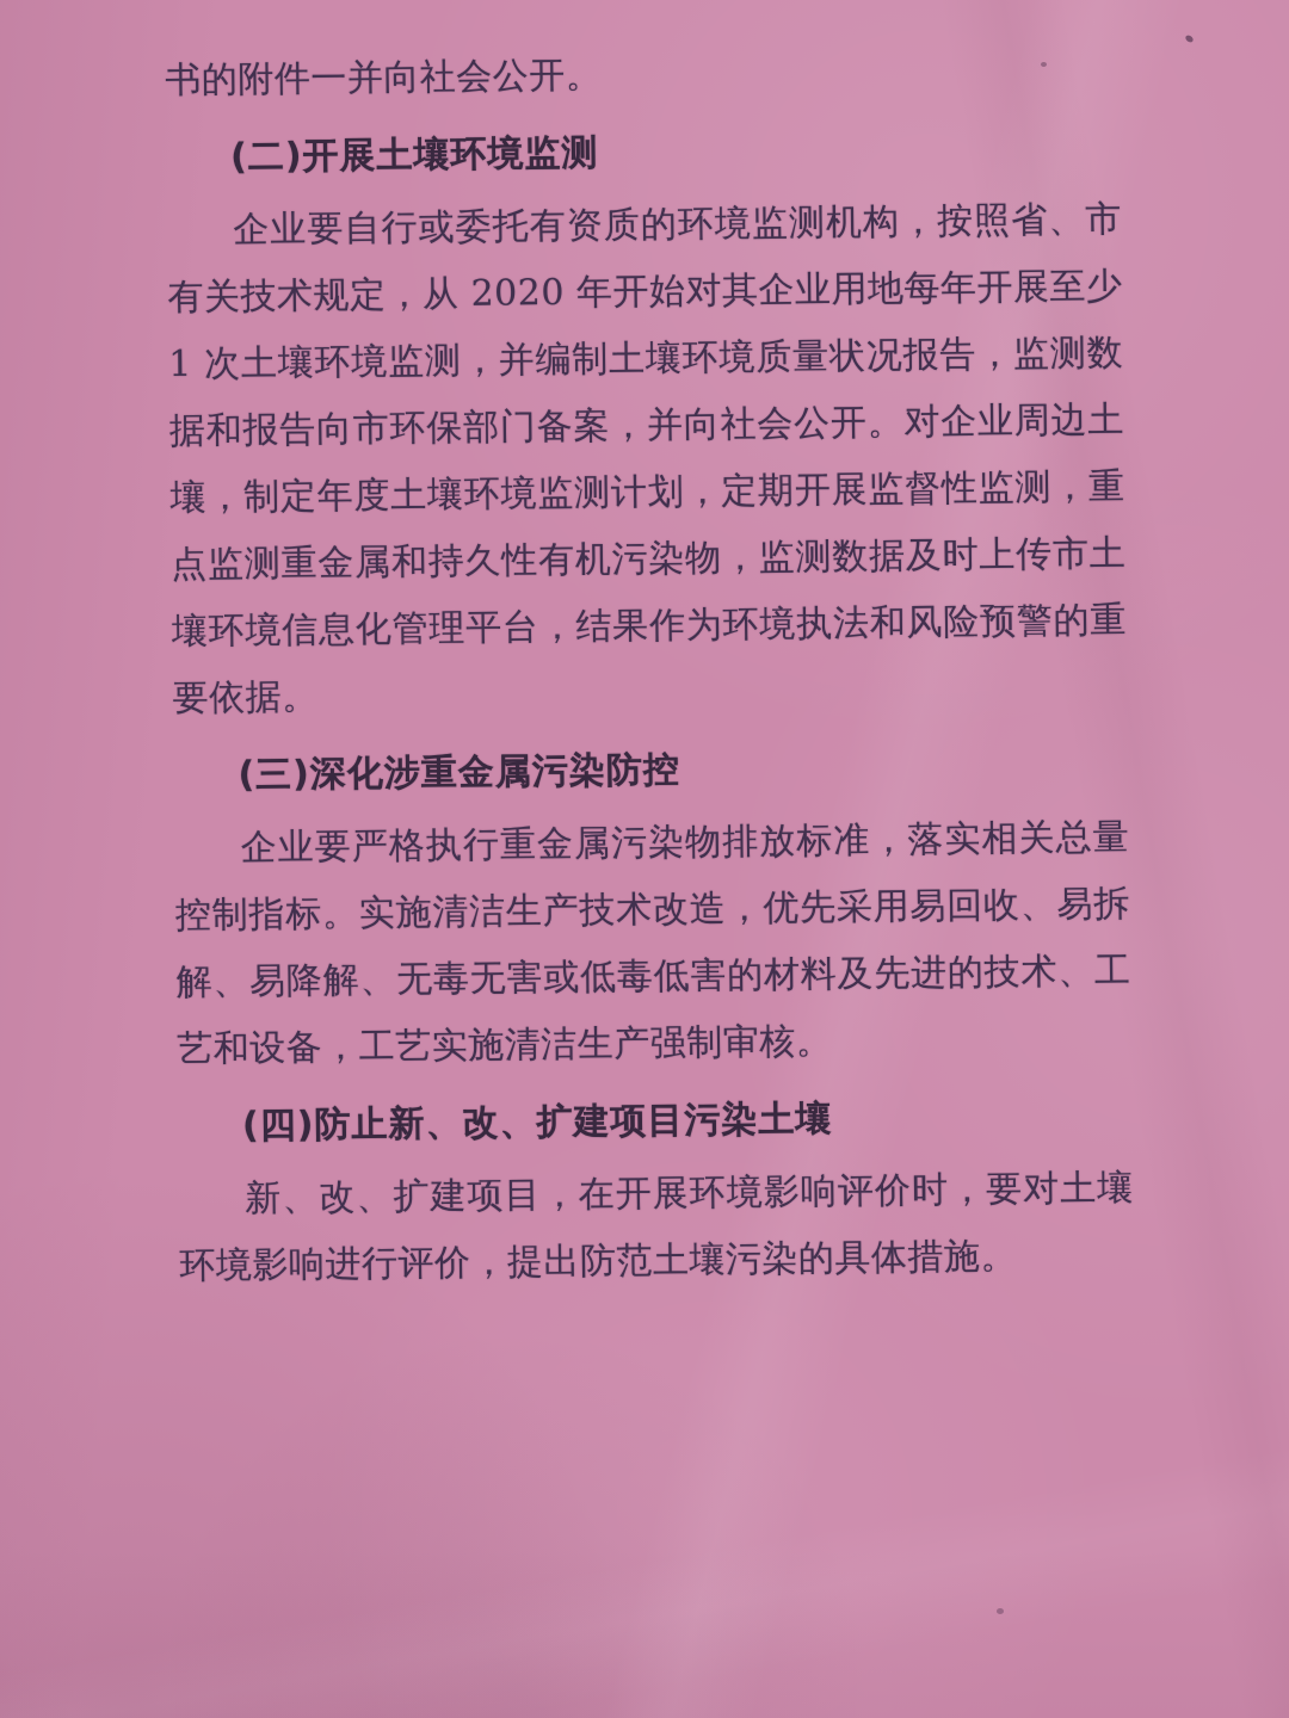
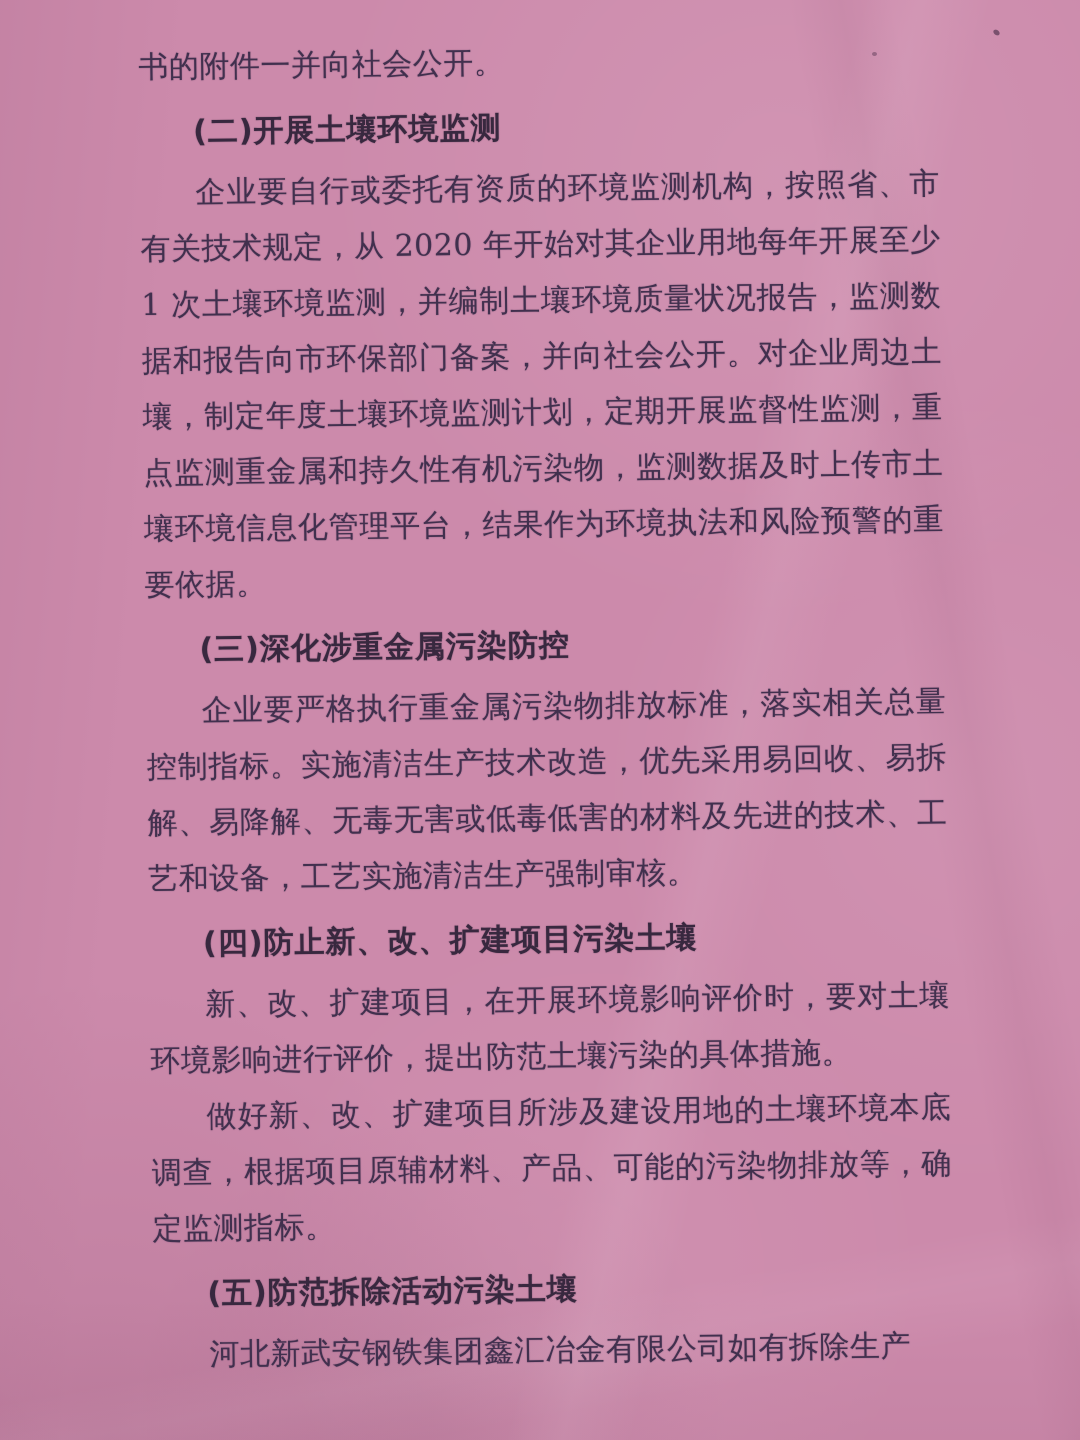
  书的附件一并向社会公开。
  (二)开展土壤环境监测
  企业要自行或委托有资质的环境监测机构，按照省、市有关技术规定，从 2020 年开始对其企业用地每年开展至少 1 次土壤环境监测，并编制土壤环境质量状况报告，监测数据和报告向市环保部门备案，并向社会公开。对企业周边土壤，制定年度土壤环境监测计划，定期开展监督性监测，重点监测重金属和持久性有机污染物，监测数据及时上传市土壤环境信息化管理平台，结果作为环境执法和风险预警的重要依据。
  (三)深化涉重金属污染防控
  企业要严格执行重金属污染物排放标准，落实相关总量控制指标。实施清洁生产技术改造，优先采用易回收、易拆解、易降解、无毒无害或低毒低害的材料及先进的技术、工艺和设备，工艺实施清洁生产强制审核。
  (四)防止新、改、扩建项目污染土壤
  新、改、扩建项目，在开展环境影响评价时，要对土壤环境影响进行评价，提出防范土壤污染的具体措施。
+ 做好新、改、扩建项目所涉及建设用地的土壤环境本底调查，根据项目原辅材料、产品、可能的污染物排放等，确定监测指标。
+ (五)防范拆除活动污染土壤
+ 河北新武安钢铁集团鑫汇冶金有限公司如有拆除生产
